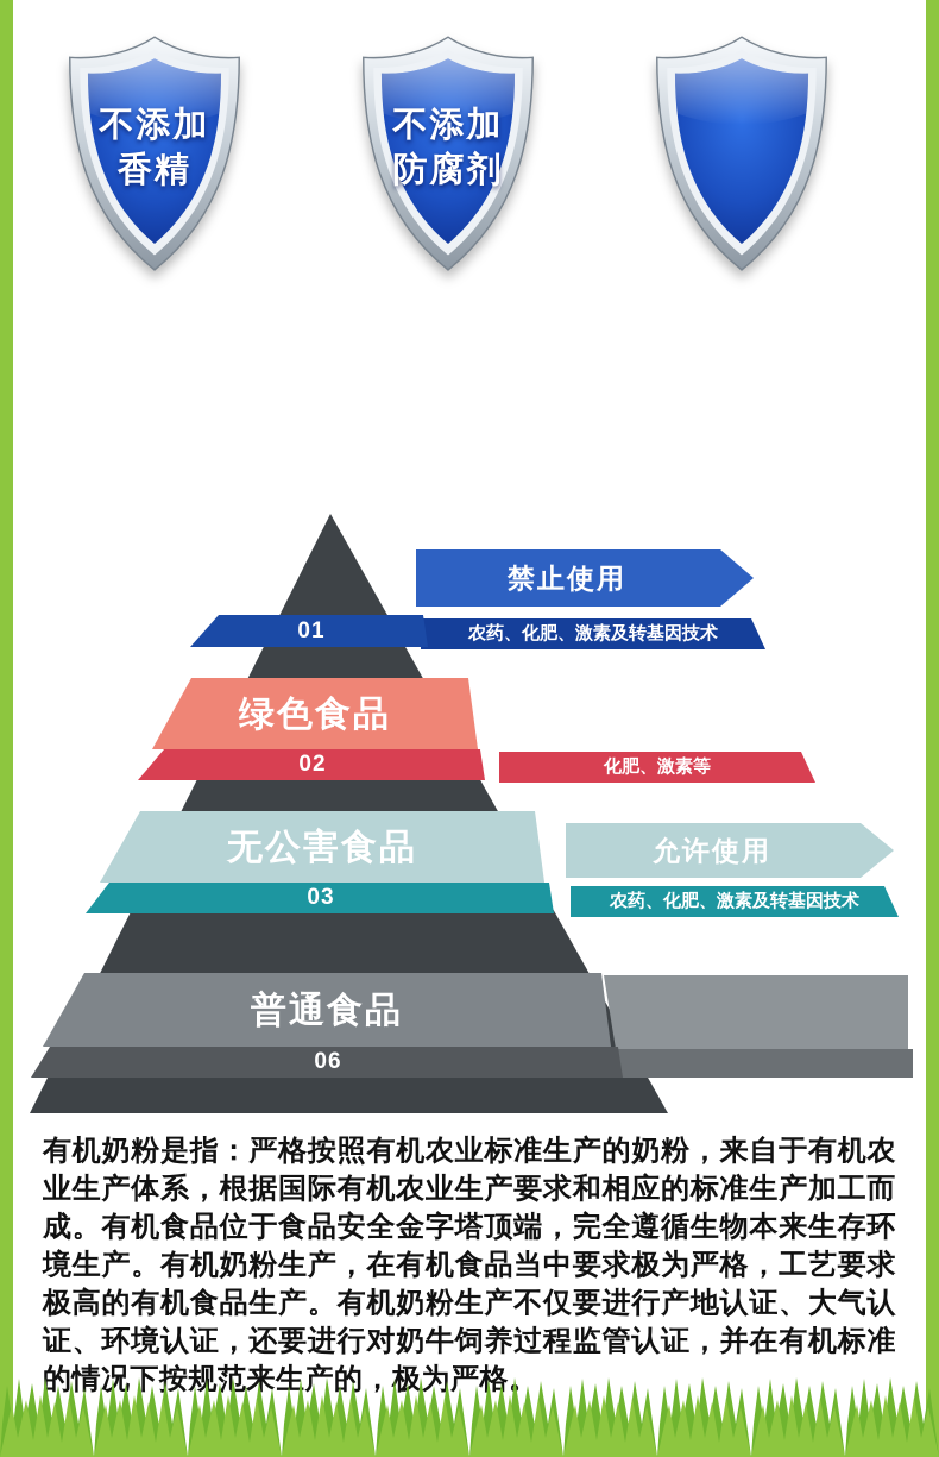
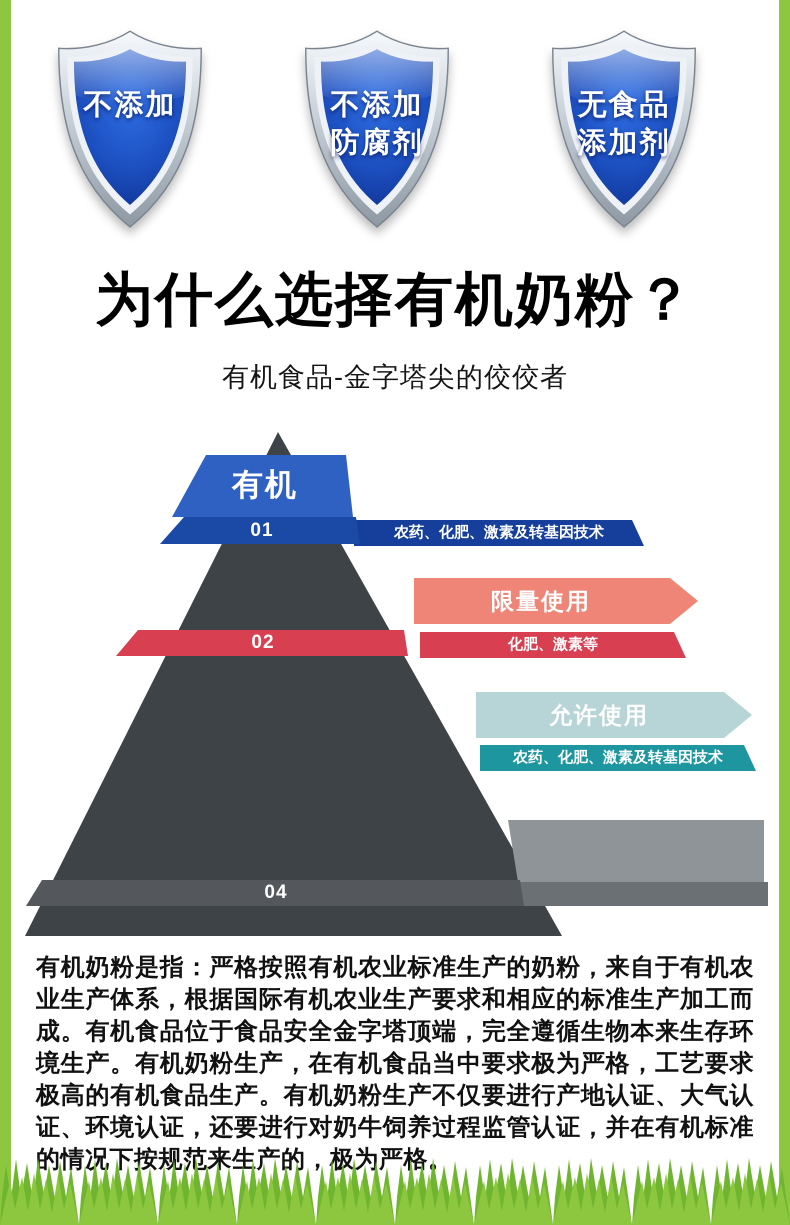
  不添加
- 香精
  不添加
  防腐剂
+ 无食品
+ 添加剂
+ 为什么选择有机奶粉？
+ 有机食品-金字塔尖的佼佼者
+ 有机
  01
- 禁止使用
  农药、化肥、激素及转基因技术
- 绿色食品
  02
+ 限量使用
  化肥、激素等
- 无公害食品
- 03
  允许使用
  农药、化肥、激素及转基因技术
- 普通食品
- 06
+ 04
  有机奶粉是指：严格按照有机农业标准生产的奶粉，来自于有机农业生产体系，根据国际有机农业生产要求和相应的标准生产加工而成。有机食品位于食品安全金字塔顶端，完全遵循生物本来生存环境生产。有机奶粉生产，在有机食品当中要求极为严格，工艺要求极高的有机食品生产。有机奶粉生产不仅要进行产地认证、大气认证、环境认证，还要进行对奶牛饲养过程监管认证，并在有机标准
